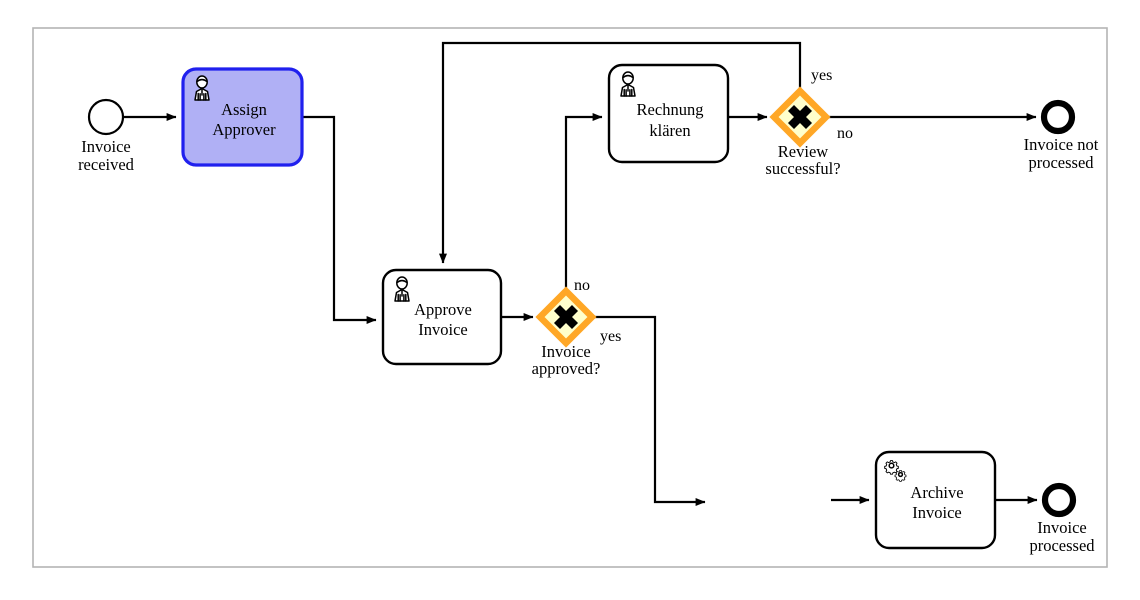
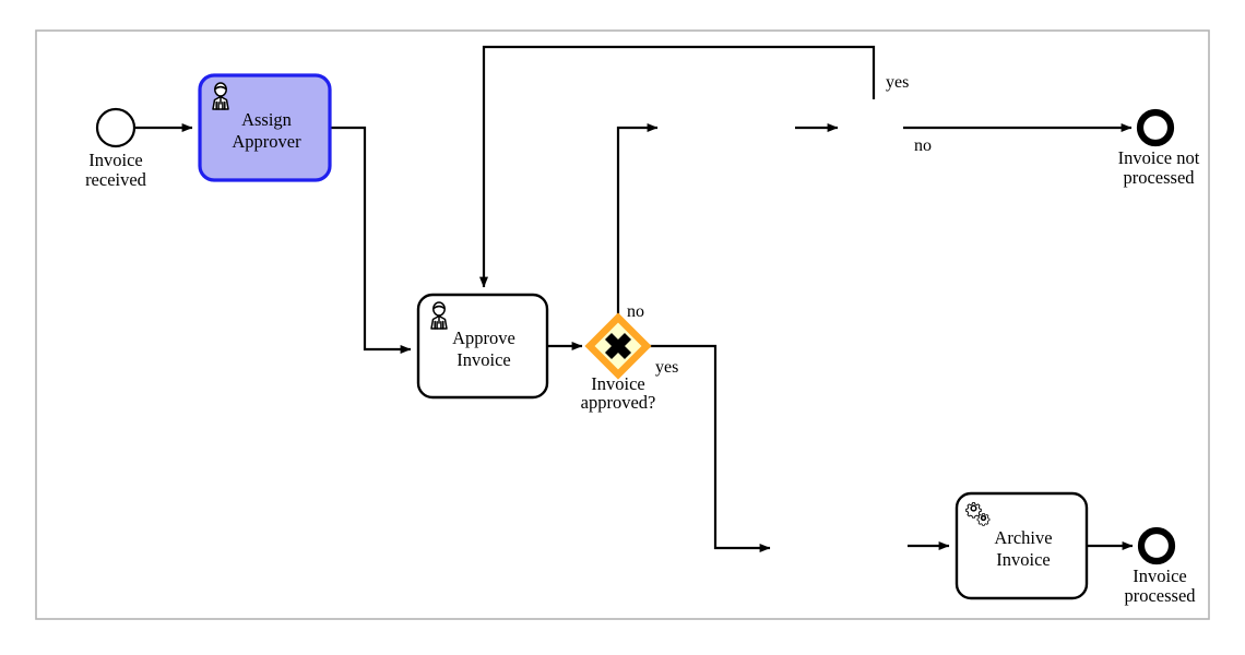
  Invoice
  received
  Assign
  Approver
- Rechnung
- klären
- Review
- successful?
  yes
  no
  Invoice not
  processed
  Approve
  Invoice
  Invoice
  approved?
  no
  yes
  Archive
  Invoice
  Invoice
  processed
